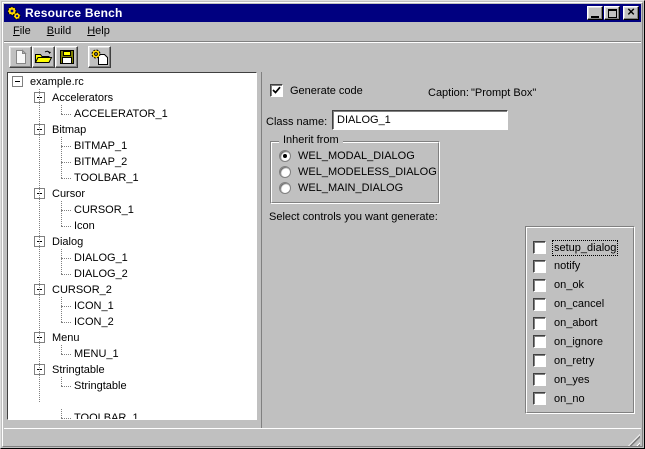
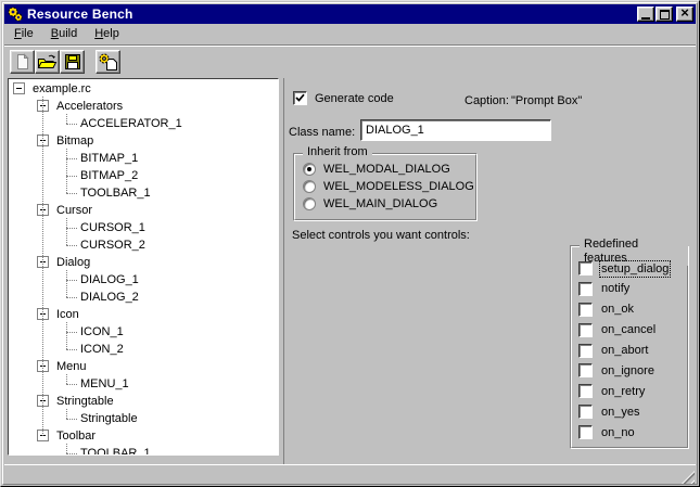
  Resource Bench
  ×
  File
  Build
  Help
  example.rc
  Accelerators
  ACCELERATOR_1
  Bitmap
  BITMAP_1
  BITMAP_2
  TOOLBAR_1
  Cursor
  CURSOR_1
- Icon
+ CURSOR_2
  Dialog
  DIALOG_1
  DIALOG_2
- CURSOR_2
+ Icon
  ICON_1
  ICON_2
  Menu
  MENU_1
  Stringtable
  Stringtable
+ Toolbar
  TOOLBAR_1
  Generate code
  Caption:
  "Prompt Box"
  Class name:
  DIALOG_1
  Inherit from
  WEL_MODAL_DIALOG
  WEL_MODELESS_DIALOG
  WEL_MAIN_DIALOG
- Select controls you want generate:
+ Select controls you want controls:
+ Redefined features
  setup_dialog
  notify
  on_ok
  on_cancel
  on_abort
  on_ignore
  on_retry
  on_yes
  on_no
